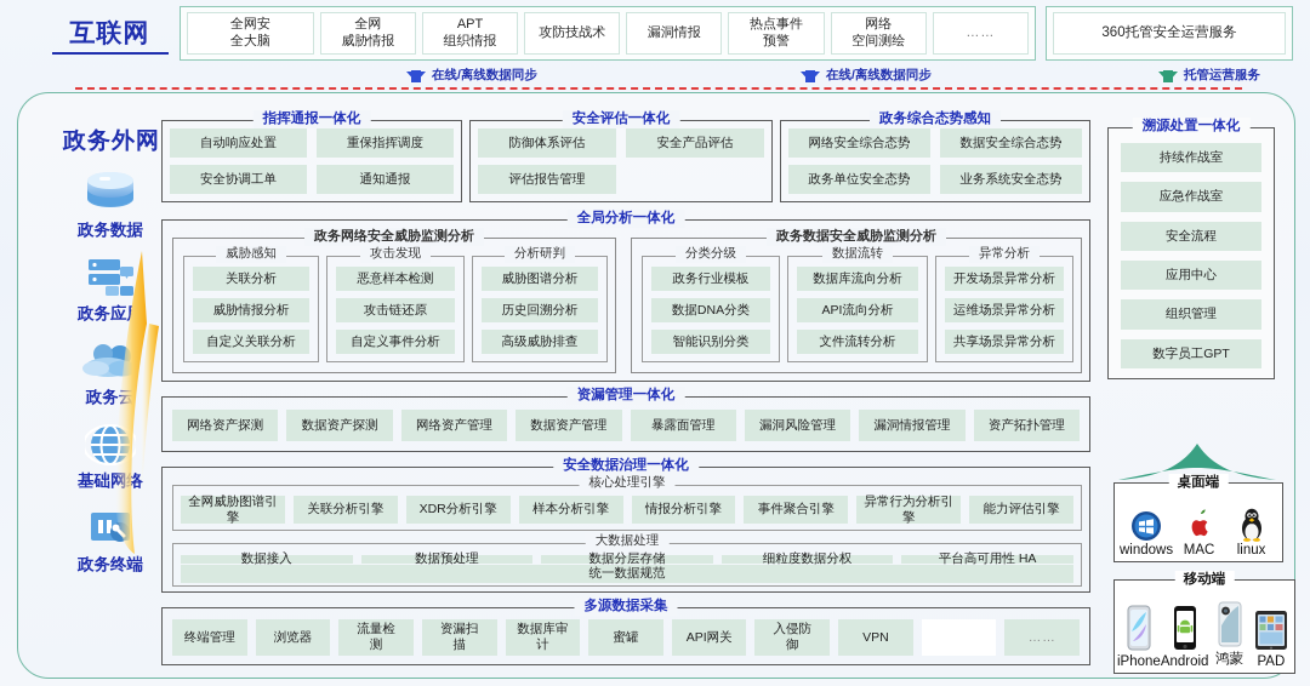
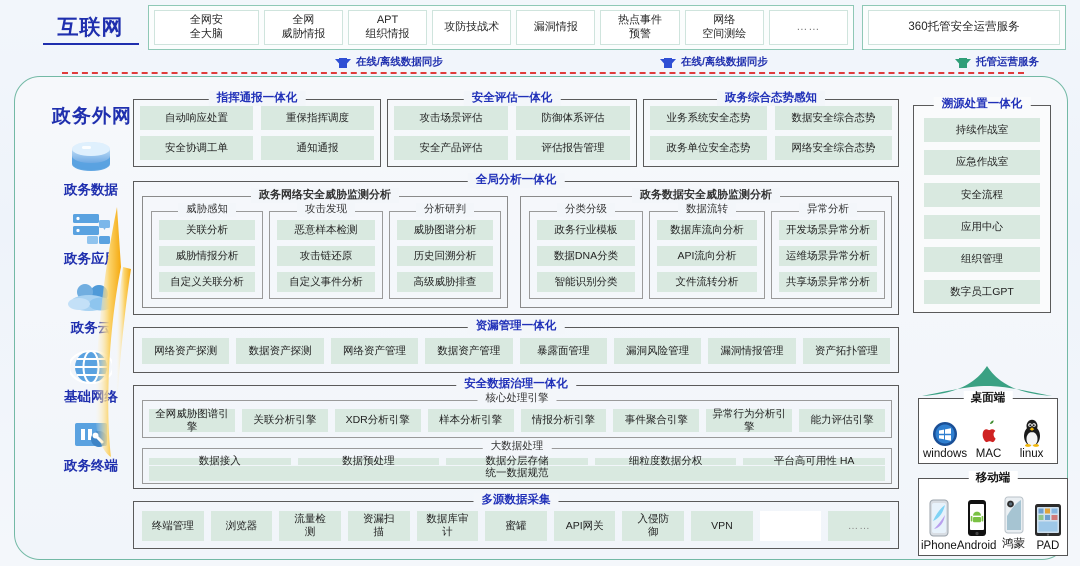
  互联网
  全网安
  全大脑
  全网
  威胁情报
  APT
  组织情报
  攻防技战术
  漏洞情报
  热点事件
  预警
  网络
  空间测绘
  ……
  360托管安全运营服务
  在线/离线数据同步
  在线/离线数据同步
  托管运营服务
  政务外网
  政务数据
  政务应
  基础络
  政务终端
  指挥通报一体化
  自动响应处置
  重保指挥调度
  安全协调工单
  通知通报
  安全评估一体化
+ 攻击场景评估
  防御体系评估
  安全产品评估
  评估报告管理
  政务综合态势感知
- 网络安全综合态势
+ 业务系统安全态势
  数据安全综合态势
  政务单位安全态势
- 业务系统安全态势
+ 网络安全综合态势
  全局分析一体化
  政务网络安全威胁监测分析
  威胁感知
  关联分析
  威胁情报分析
  自定义关联分析
  攻击发现
  恶意样本检测
  攻击链还原
  自定义事件分析
  分析研判
  威胁图谱分析
  历史回溯分析
  高级威胁排查
  政务数据安全威胁监测分析
  分类分级
  政务行业模板
  数据DNA分类
  智能识别分类
  数据流转
  数据库流向分析
  API流向分析
  文件流转分析
  异常分析
  开发场景异常分析
  运维场景异常分析
  共享场景异常分析
  资漏管理一体化
  网络资产探测
  数据资产探测
  网络资产管理
  数据资产管理
  暴露面管理
  漏洞风险管理
  漏洞情报管理
  资产拓扑管理
  安全数据治理一体化
  核心处理引擎
  全网威胁图谱引擎
  关联分析引擎
  XDR分析引擎
  样本分析引擎
  情报分析引擎
  事件聚合引擎
  异常行为分析引擎
  能力评估引擎
  大数据处理
  数据接入
  数据预处理
  数据分层存储
  细粒度数据分权
  平台高可用性 HA
  统一数据规范
  多源数据采集
  终端管理
  浏览器
  流量检
  测
  资漏扫
  描
  数据库审
  计
  蜜罐
  API网关
  入侵防
  御
  VPN
  ……
  溯源处置一体化
  持续作战室
  应急作战室
  安全流程
  应用中心
  组织管理
  数字员工GPT
  桌面端
  windows
  MAC
  linux
  移动端
  iPhone
  Android
  鸿蒙
  PAD
